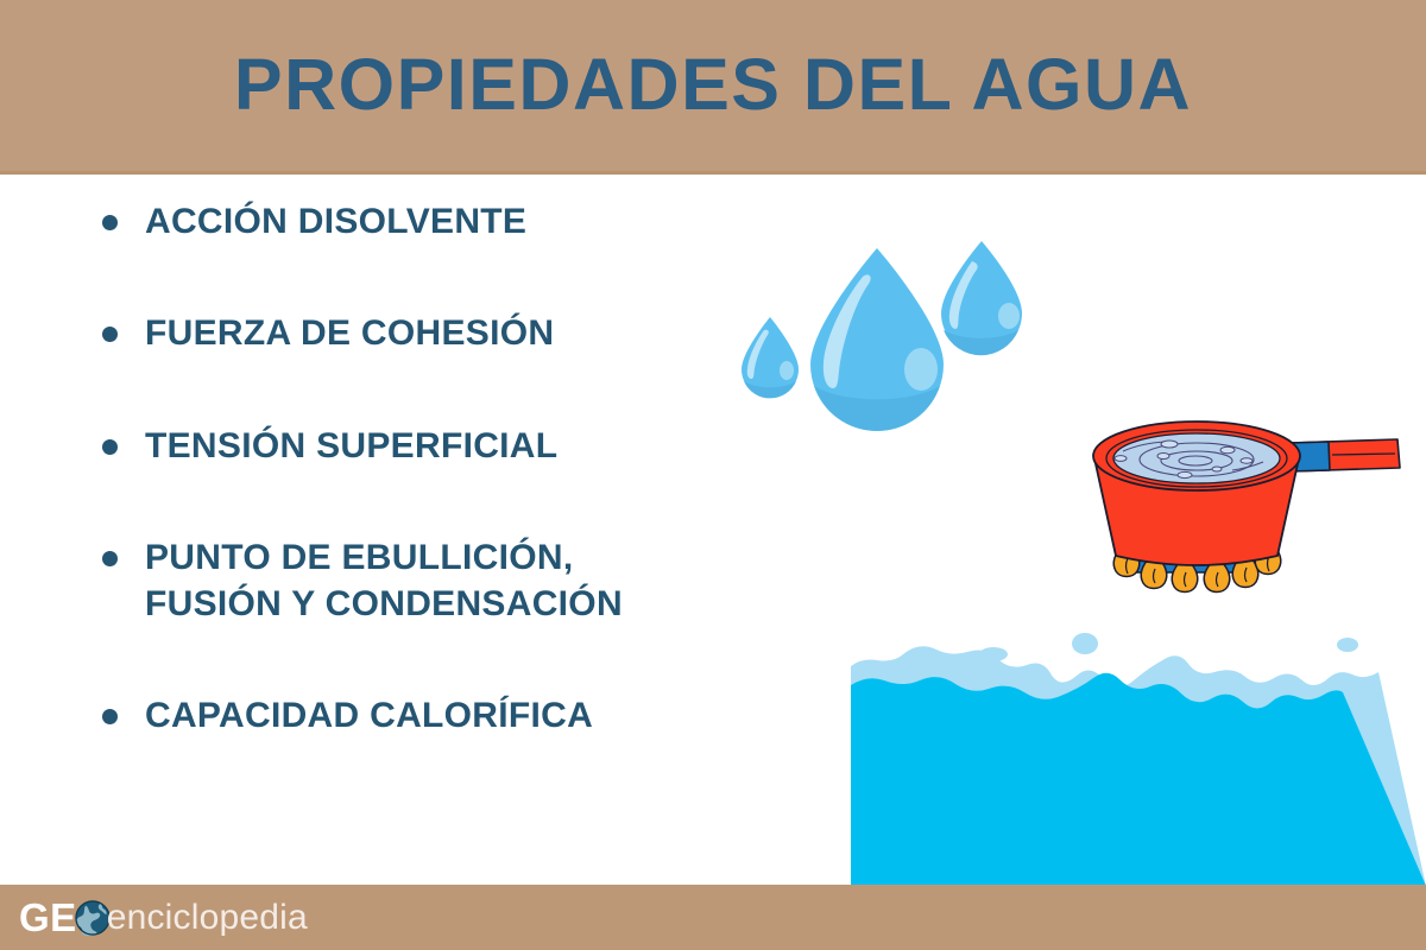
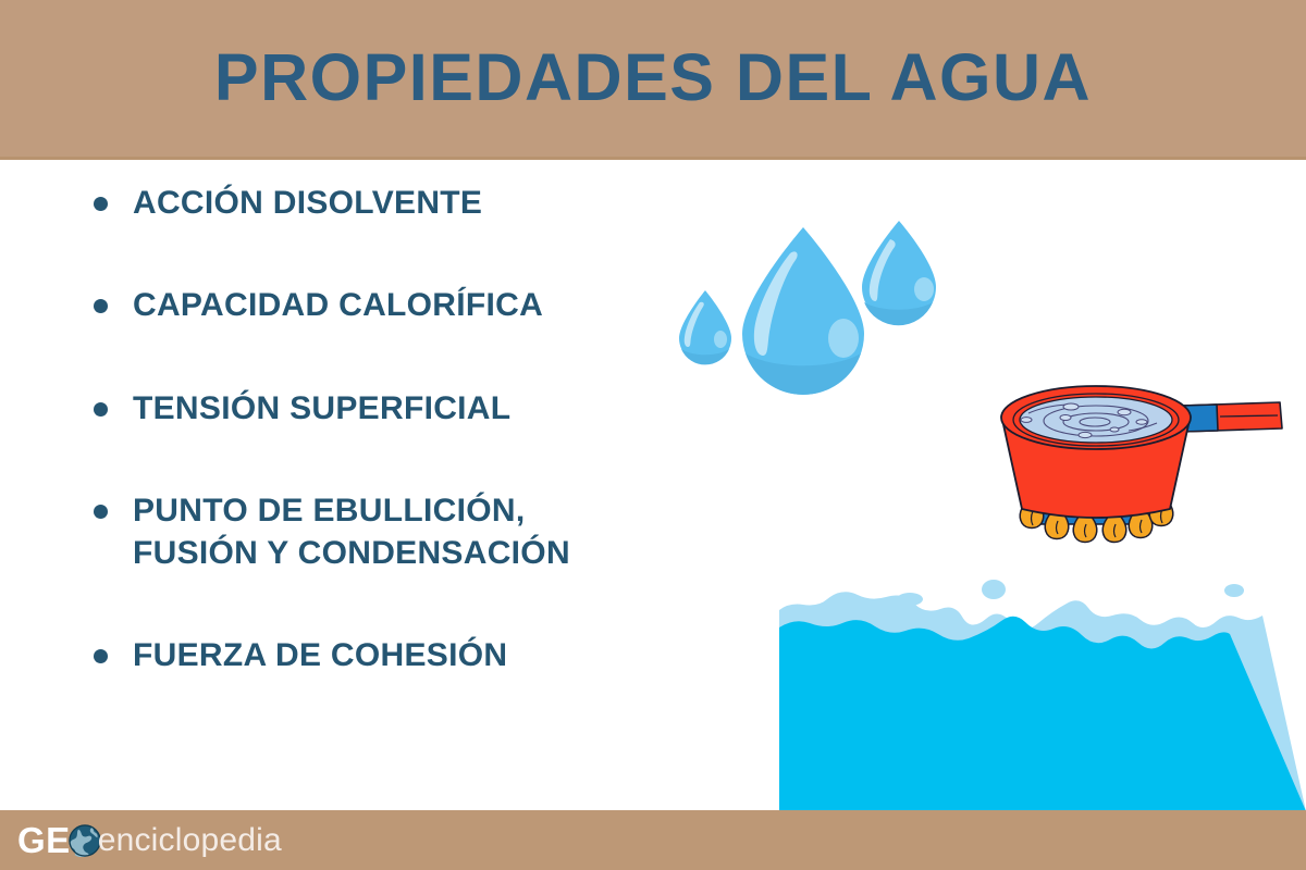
  PROPIEDADES DEL AGUA
  ACCIÓN DISOLVENTE
- FUERZA DE COHESIÓN
+ CAPACIDAD CALORÍFICA
  TENSIÓN SUPERFICIAL
  PUNTO DE EBULLICIÓN,
  FUSIÓN Y CONDENSACIÓN
- CAPACIDAD CALORÍFICA
+ FUERZA DE COHESIÓN
  GE
  enciclopedia
